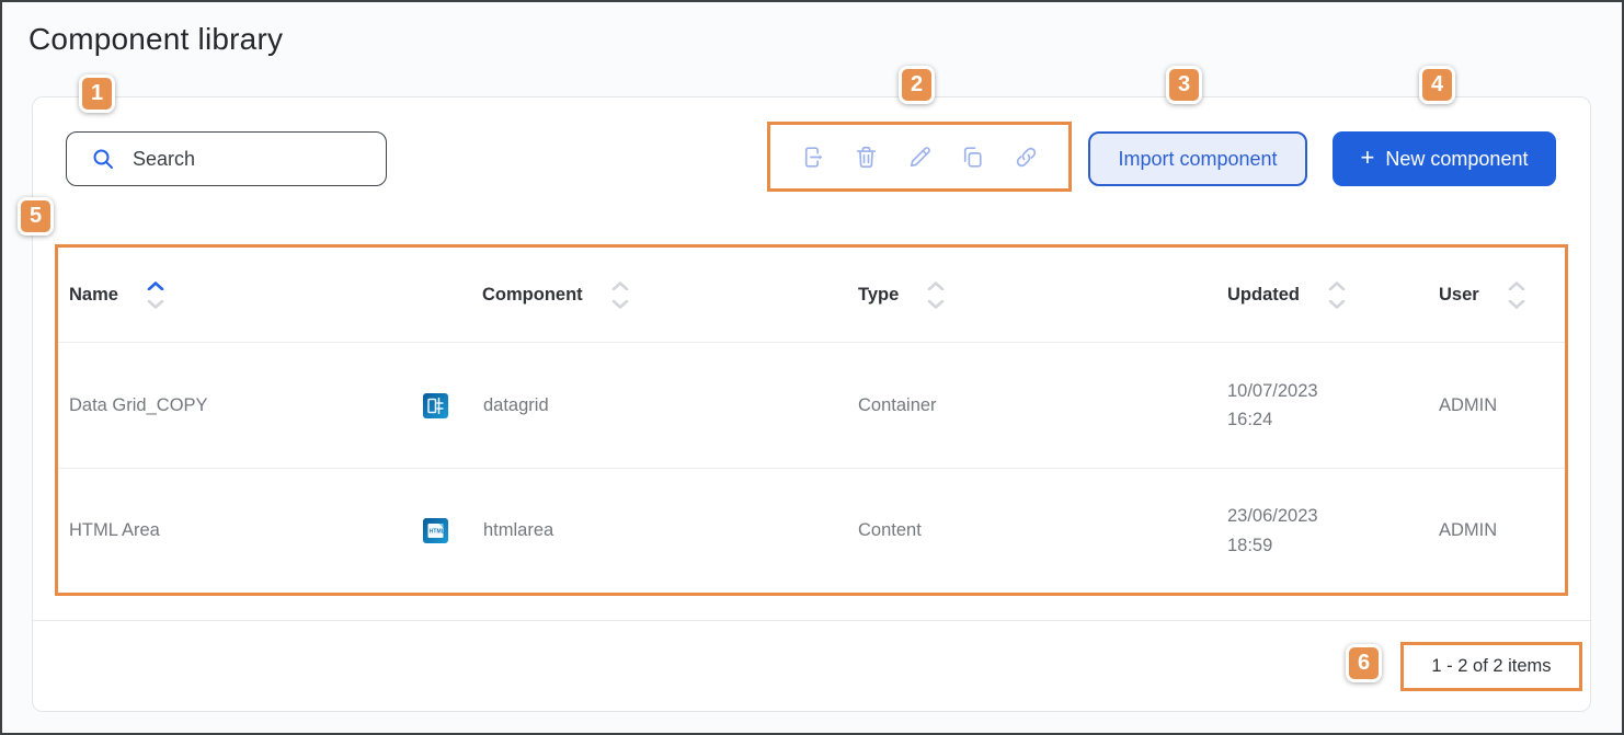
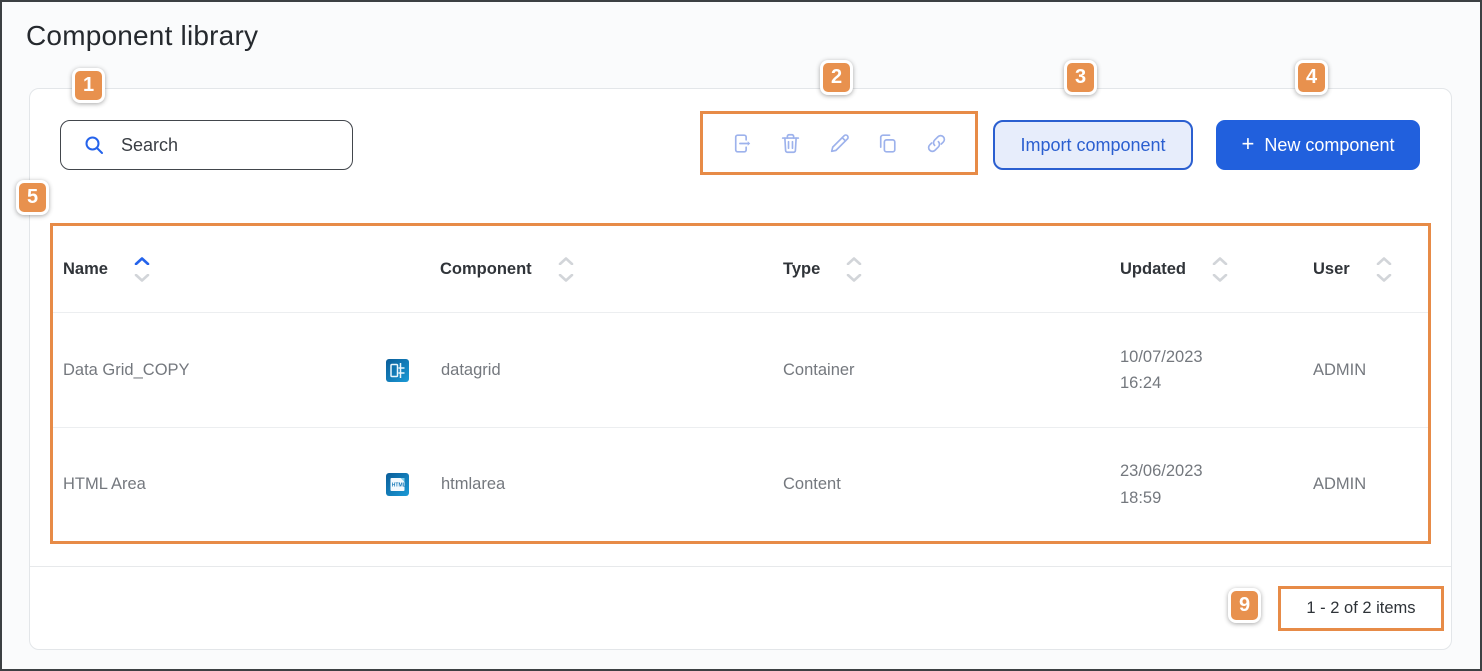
  Component library
  Search
  Import component
  +
  New component
  Name
  Component
  Type
  Updated
  User
  Data Grid_COPY
  datagrid
  Container
  10/07/2023
  16:24
  ADMIN
  HTML Area
  htmlarea
  Content
  23/06/2023
  18:59
  ADMIN
  1 - 2 of 2 items
  1
  2
  3
  4
  5
- 6
+ 9
